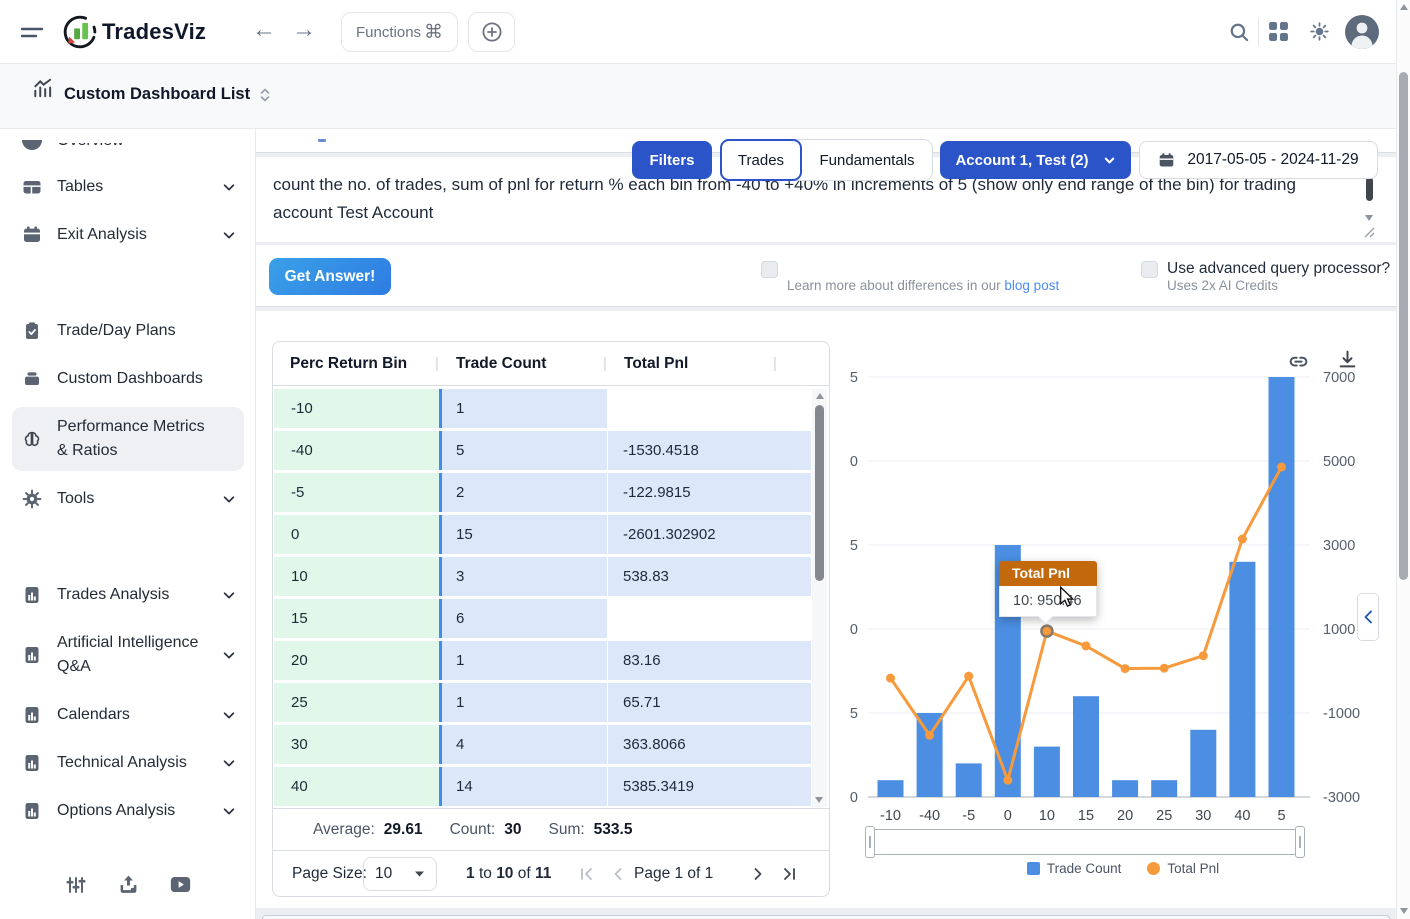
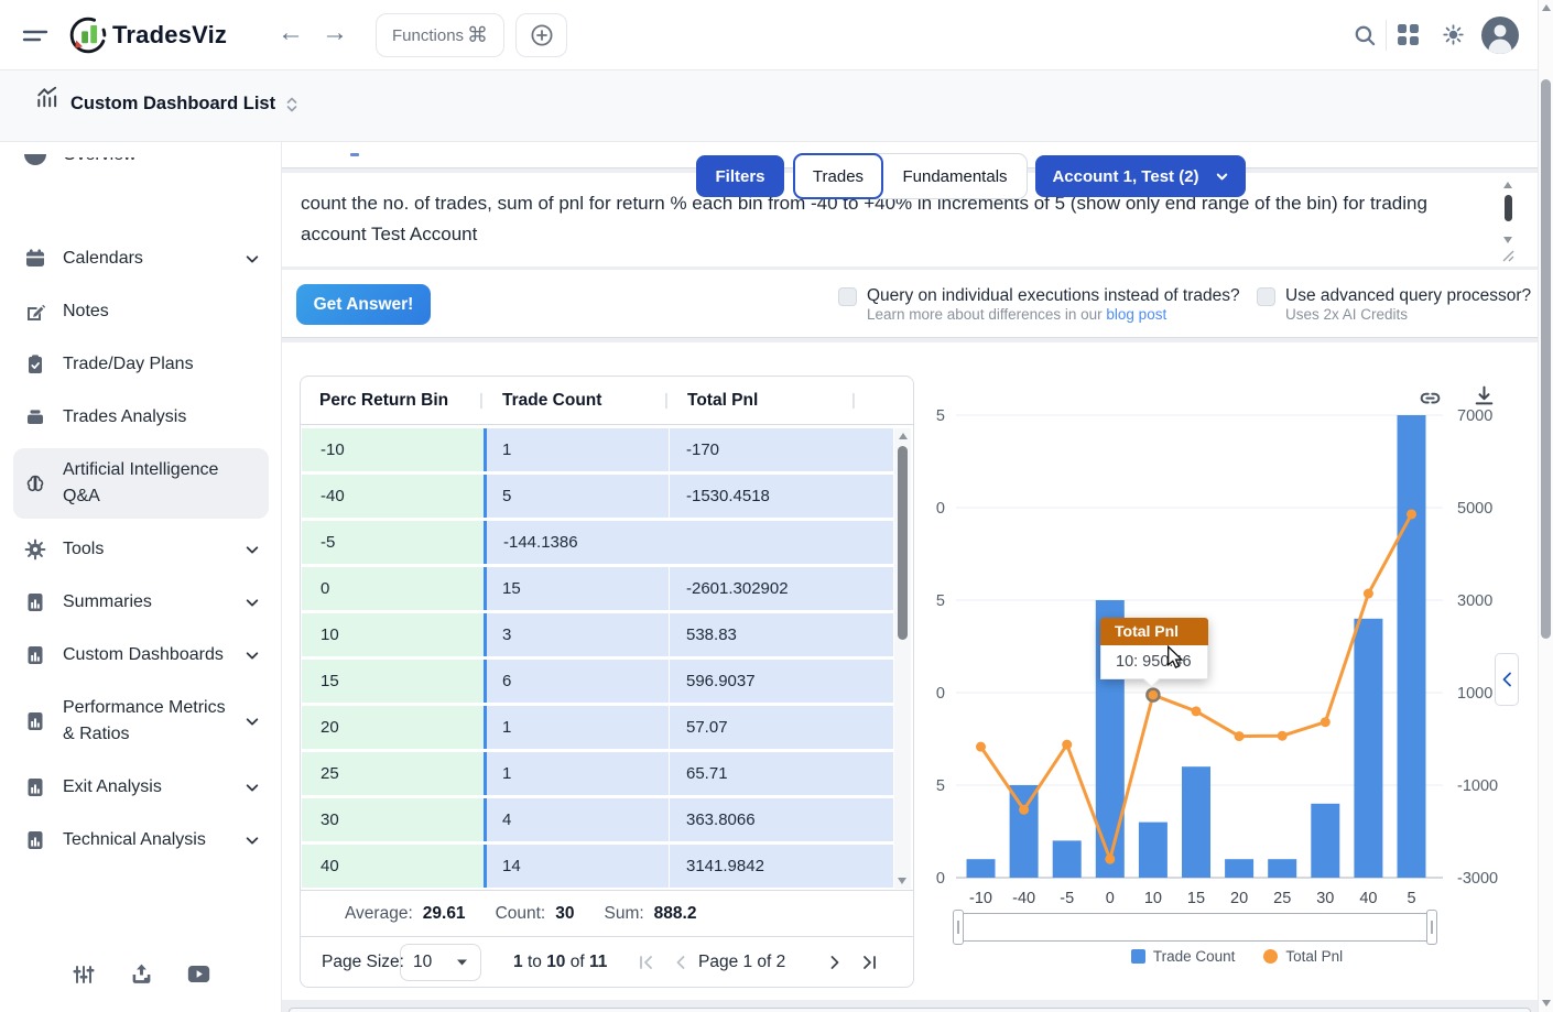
  TradesViz
  ←
  →
  Functions
  ⌘
  Custom Dashboard List
  Filters
  Trades
  Fundamentals
  Account 1, Test (2)
- 2017-05-05 - 2024-11-29
- Tables
- Exit Analysis
+ Calendars
+ Notes
  Trade/Day Plans
- Custom Dashboards
+ Trades Analysis
- Performance Metrics & Ratios
+ Artificial Intelligence Q&A
  Tools
+ Summaries
- Trades Analysis
+ Custom Dashboards
- Artificial Intelligence Q&A
+ Performance Metrics & Ratios
- Calendars
+ Exit Analysis
  Technical Analysis
- Options Analysis
  Get Answer!
+ Query on individual executions instead of trades?
  Learn more about differences in our blog post
  Use advanced query processor?
  Uses 2x AI Credits
  Perc Return Bin
  Trade Count
  Total Pnl
  |
  |
  |
  -10
  1
+ -170
  -40
  5
  -1530.4518
  -5
- 2
- -122.9815
+ -144.1386
  0
  15
  -2601.302902
  10
  3
  538.83
  15
  6
+ 596.9037
  20
  1
- 83.16
+ 57.07
  25
  1
  65.71
  30
  4
  363.8066
  40
  14
- 5385.3419
+ 3141.9842
  Average:
  29.61
  Count:
  30
  Sum:
- 533.5
+ 888.2
  Page Size:
  10
  1 to 10 of 11
- Page 1 of 1
+ Page 1 of 2
  0
  5
  -3000
  -1000
  1000
  3000
  5000
  7000
  -10
  -40
  -5
  0
  10
  15
  20
  25
  30
  40
  5
  Trade Count
  Total Pnl
  Total Pnl
  10: 95046
